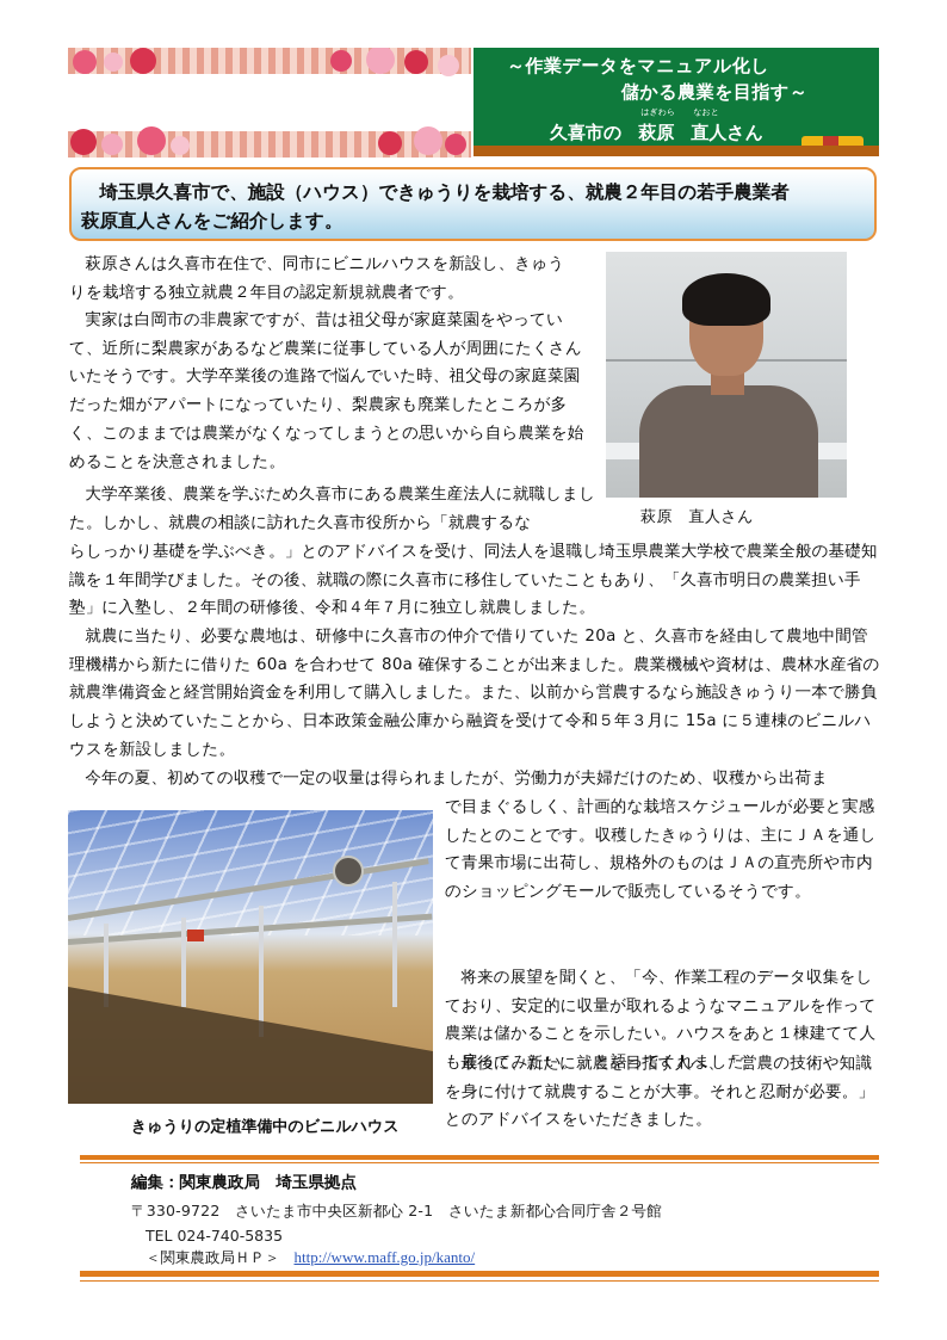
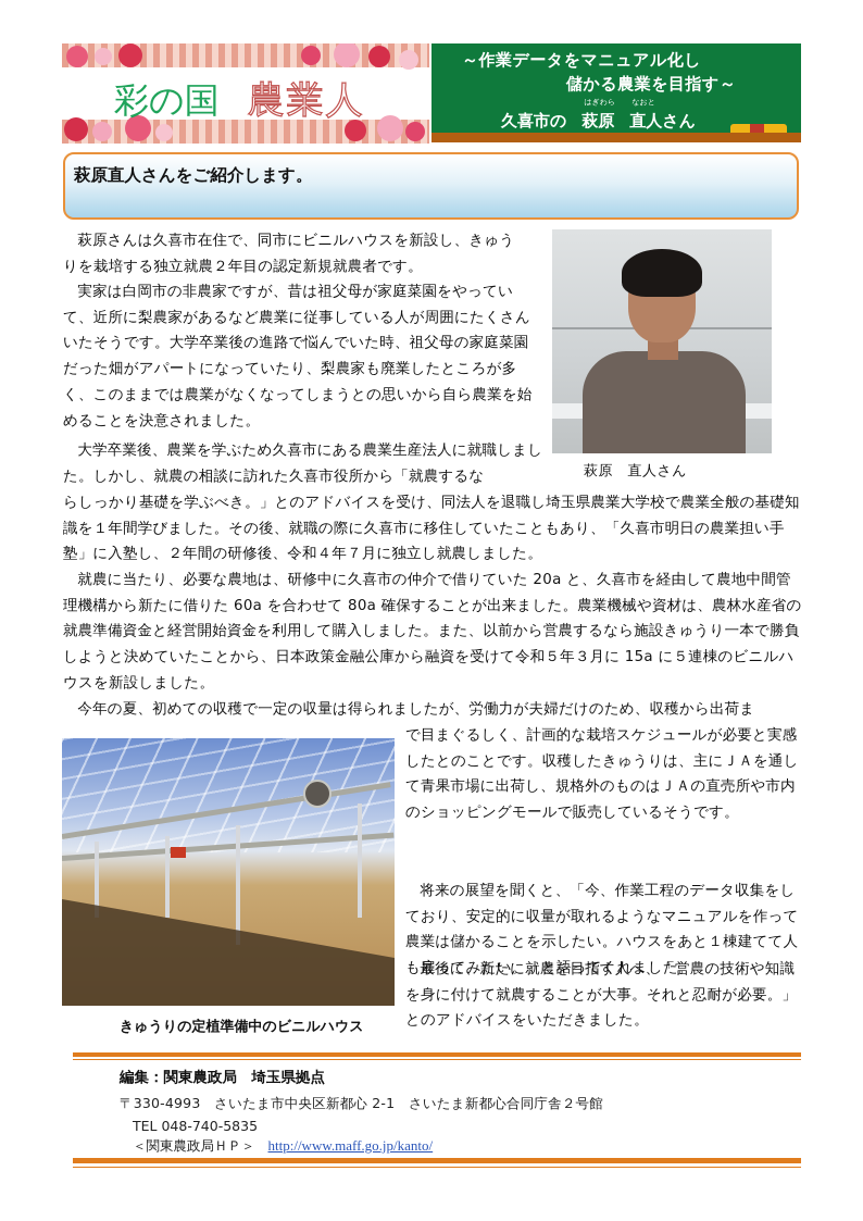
+ 彩の国
+ 農業人
  ～作業データをマニュアル化し
  儲かる農業を目指す～
  久喜市の
  はぎわら
  萩原
  なおと
  直人さん
- 埼玉県久喜市で、施設（ハウス）できゅうりを栽培する、就農２年目の若手農業者
  萩原直人さんをご紹介します。
  萩原さんは久喜市在住で、同市にビニルハウスを新設し、きゅうりを栽培する独立就農２年目の認定新規就農者です。
  実家は白岡市の非農家ですが、昔は祖父母が家庭菜園をやっていて、近所に梨農家があるなど農業に従事している人が周囲にたくさんいたそうです。大学卒業後の進路で悩んでいた時、祖父母の家庭菜園だった畑がアパートになっていたり、梨農家も廃業したところが多く、このままでは農業がなくなってしまうとの思いから自ら農業を始めることを決意されました。
  大学卒業後、農業を学ぶため久喜市にある農業生産法人に就職しました。しかし、就農の相談に訪れた久喜市役所から「就農するな
  萩原 直人さん
  らしっかり基礎を学ぶべき。」とのアドバイスを受け、同法人を退職し埼玉県農業大学校で農業全般の基礎知識を１年間学びました。その後、就職の際に久喜市に移住していたこともあり、「久喜市明日の農業担い手塾」に入塾し、２年間の研修後、令和４年７月に独立し就農しました。
  就農に当たり、必要な農地は、研修中に久喜市の仲介で借りていた 20a と、久喜市を経由して農地中間管理機構から新たに借りた 60a を合わせて 80a 確保することが出来ました。農業機械や資材は、農林水産省の就農準備資金と経営開始資金を利用して購入しました。また、以前から営農するなら施設きゅうり一本で勝負しようと決めていたことから、日本政策金融公庫から融資を受けて令和５年３月に 15a に５連棟のビニルハウスを新設しました。
  今年の夏、初めての収穫で一定の収量は得られましたが、労働力が夫婦だけのため、収穫から出荷ま
  きゅうりの定植準備中のビニルハウス
  で目まぐるしく、計画的な栽培スケジュールが必要と実感したとのことです。収穫したきゅうりは、主にＪＡを通して青果市場に出荷し、規格外のものはＪＡの直売所や市内のショッピングモールで販売しているそうです。
  将来の展望を聞くと、「今、作業工程のデータ収集をしており、安定的に収量が取れるようなマニュアルを作って農業は儲かることを示したい。ハウスをあと１棟建てて人も雇ってみたい。」と語ってくれました。
  最後に、新たに就農を目指す人へ、「営農の技術や知識を身に付けて就農することが大事。それと忍耐が必要。」とのアドバイスをいただきました。
  編集：関東農政局 埼玉県拠点
- 〒330-9722 さいたま市中央区新都心 2-1 さいたま新都心合同庁舎２号館
+ 〒330-4993 さいたま市中央区新都心 2-1 さいたま新都心合同庁舎２号館
- TEL 024-740-5835
+ TEL 048-740-5835
  ＜関東農政局ＨＰ＞
  http://www.maff.go.jp/kanto/
